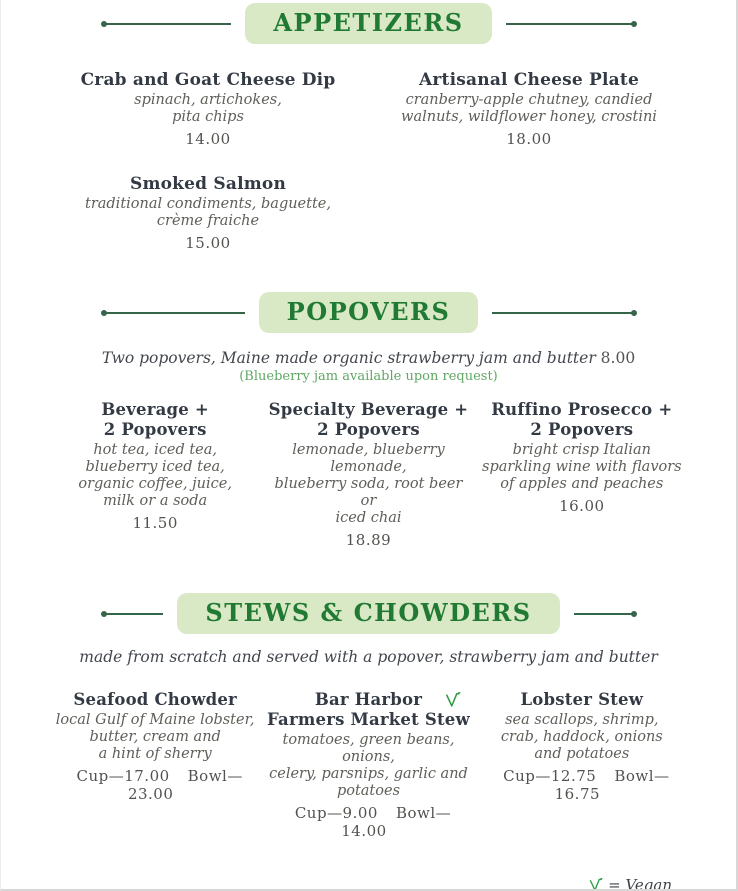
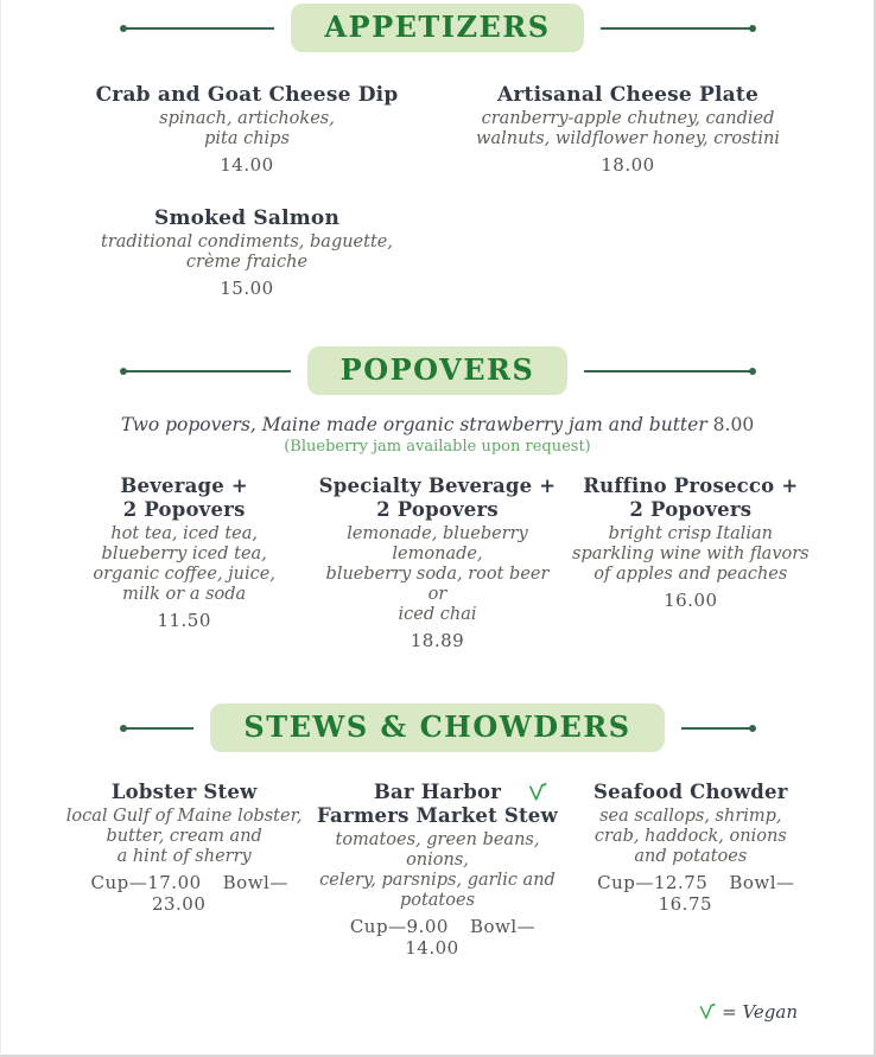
  APPETIZERS
  Crab and Goat Cheese Dip
  spinach, artichokes,
  pita chips
  14.00
  Artisanal Cheese Plate
  cranberry-apple chutney, candied
  walnuts, wildflower honey, crostini
  18.00
  Smoked Salmon
  traditional condiments, baguette,
  crème fraiche
  15.00
  POPOVERS
  Two popovers, Maine made organic strawberry jam and butter 8.00
  (Blueberry jam available upon request)
  Beverage +
  2 Popovers
  hot tea, iced tea,
  blueberry iced tea,
  organic coffee, juice,
  milk or a soda
  11.50
  Specialty Beverage +
  2 Popovers
  lemonade, blueberry lemonade,
  blueberry soda, root beer or
  iced chai
  18.89
  Ruffino Prosecco +
  2 Popovers
  bright crisp Italian
  sparkling wine with flavors
  of apples and peaches
  16.00
  STEWS & CHOWDERS
- made from scratch and served with a popover, strawberry jam and butter
- Seafood Chowder
+ Lobster Stew
  local Gulf of Maine lobster,
  butter, cream and
  a hint of sherry
  Cup—17.00 Bowl—23.00
  Bar Harbor
  Farmers Market Stew
  tomatoes, green beans, onions,
  celery, parsnips, garlic and
  potatoes
  Cup—9.00 Bowl—14.00
- Lobster Stew
+ Seafood Chowder
  sea scallops, shrimp,
  crab, haddock, onions
  and potatoes
  Cup—12.75 Bowl—16.75
  = Vegan
